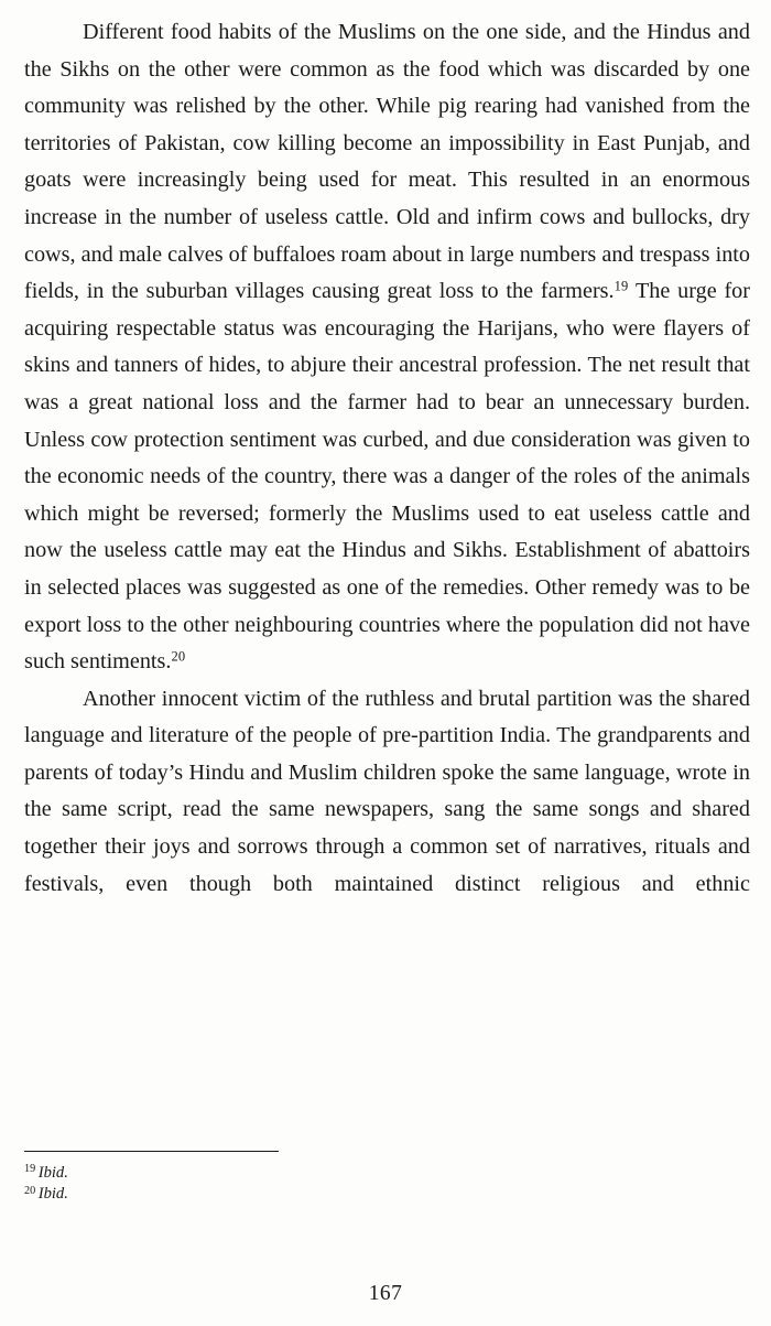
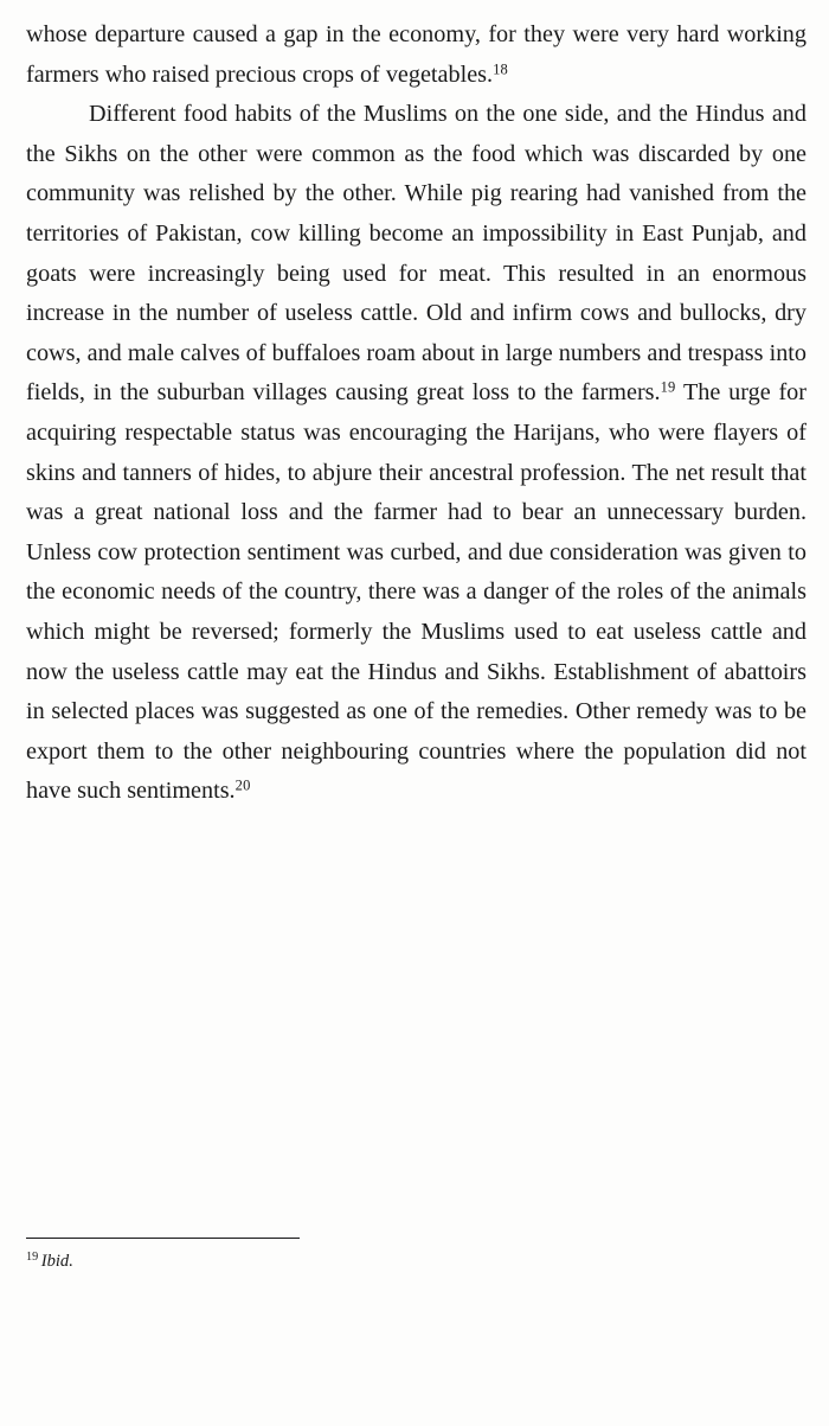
+ whose departure caused a gap in the economy, for they were very hard working farmers who raised precious crops of vegetables.18
- Different food habits of the Muslims on the one side, and the Hindus and the Sikhs on the other were common as the food which was discarded by one community was relished by the other. While pig rearing had vanished from the territories of Pakistan, cow killing become an impossibility in East Punjab, and goats were increasingly being used for meat. This resulted in an enormous increase in the number of useless cattle. Old and infirm cows and bullocks, dry cows, and male calves of buffaloes roam about in large numbers and trespass into fields, in the suburban villages causing great loss to the farmers.19 The urge for acquiring respectable status was encouraging the Harijans, who were flayers of skins and tanners of hides, to abjure their ancestral profession. The net result that was a great national loss and the farmer had to bear an unnecessary burden. Unless cow protection sentiment was curbed, and due consideration was given to the economic needs of the country, there was a danger of the roles of the animals which might be reversed; formerly the Muslims used to eat useless cattle and now the useless cattle may eat the Hindus and Sikhs. Establishment of abattoirs in selected places was suggested as one of the remedies. Other remedy was to be export loss to the other neighbouring countries where the population did not have such sentiments.20
+ Different food habits of the Muslims on the one side, and the Hindus and the Sikhs on the other were common as the food which was discarded by one community was relished by the other. While pig rearing had vanished from the territories of Pakistan, cow killing become an impossibility in East Punjab, and goats were increasingly being used for meat. This resulted in an enormous increase in the number of useless cattle. Old and infirm cows and bullocks, dry cows, and male calves of buffaloes roam about in large numbers and trespass into fields, in the suburban villages causing great loss to the farmers.19 The urge for acquiring respectable status was encouraging the Harijans, who were flayers of skins and tanners of hides, to abjure their ancestral profession. The net result that was a great national loss and the farmer had to bear an unnecessary burden. Unless cow protection sentiment was curbed, and due consideration was given to the economic needs of the country, there was a danger of the roles of the animals which might be reversed; formerly the Muslims used to eat useless cattle and now the useless cattle may eat the Hindus and Sikhs. Establishment of abattoirs in selected places was suggested as one of the remedies. Other remedy was to be export them to the other neighbouring countries where the population did not have such sentiments.20
- Another innocent victim of the ruthless and brutal partition was the shared language and literature of the people of pre-partition India. The grandparents and parents of today’s Hindu and Muslim children spoke the same language, wrote in the same script, read the same newspapers, sang the same songs and shared together their joys and sorrows through a common set of narratives, rituals and festivals, even though both maintained distinct religious and ethnic
  19 Ibid.
- 20 Ibid.
- 167
